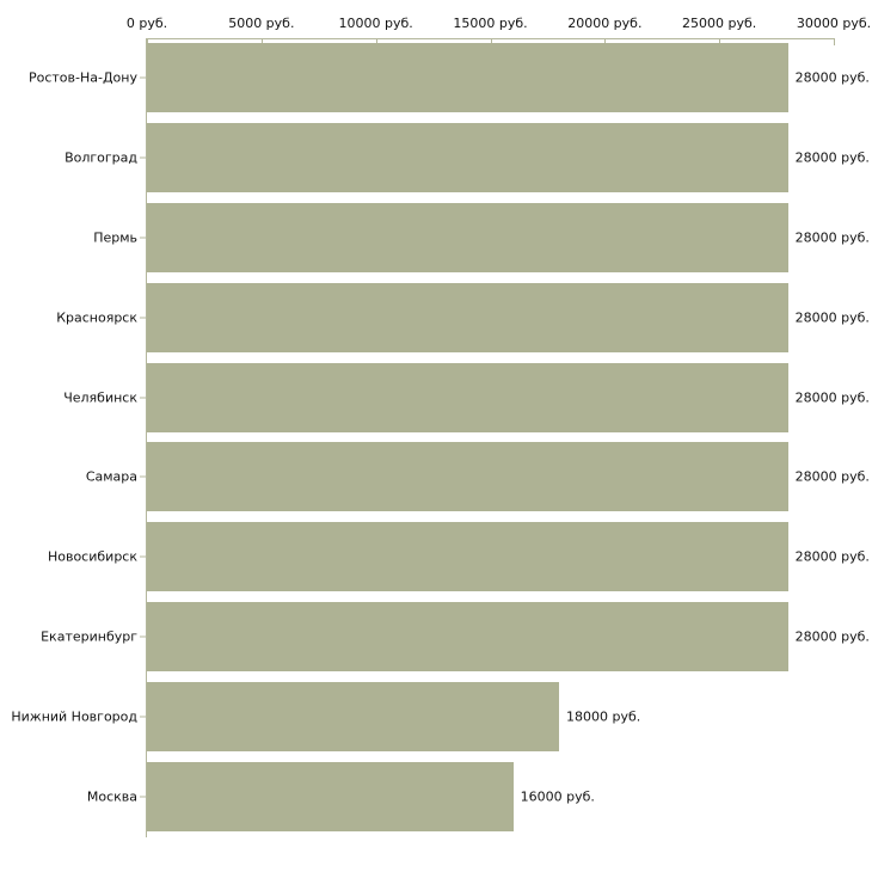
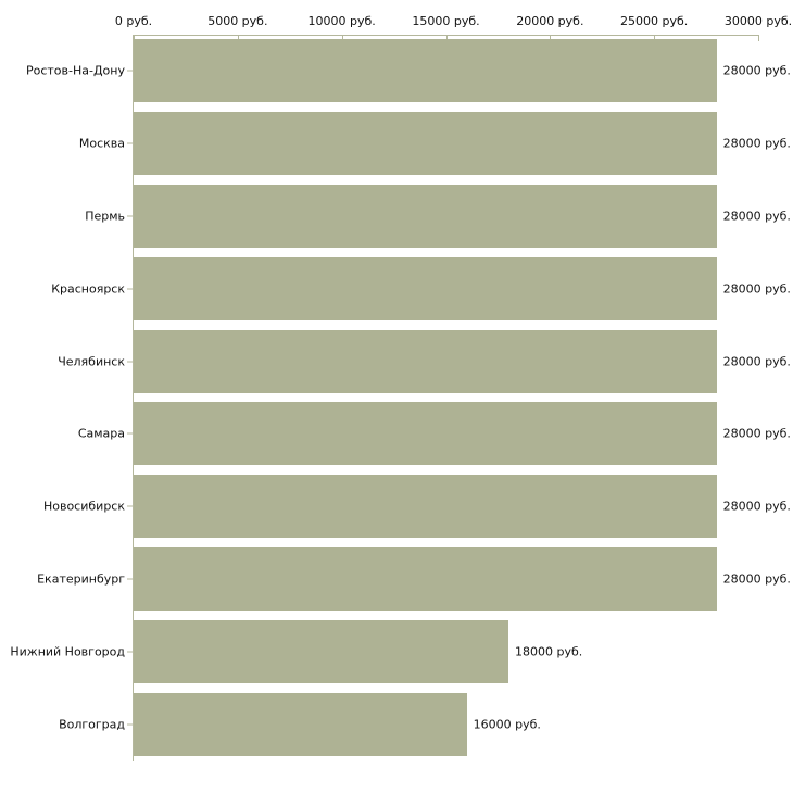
  0 руб.
  5000 руб.
  10000 руб.
  15000 руб.
  20000 руб.
  25000 руб.
  30000 руб.
  Ростов-На-Дону
- Волгоград
+ Москва
  Пермь
  Красноярск
  Челябинск
  Самара
  Новосибирск
  Екатеринбург
  Нижний Новгород
- Москва
+ Волгоград
  28000 руб.
  28000 руб.
  28000 руб.
  28000 руб.
  28000 руб.
  28000 руб.
  28000 руб.
  28000 руб.
  18000 руб.
  16000 руб.
